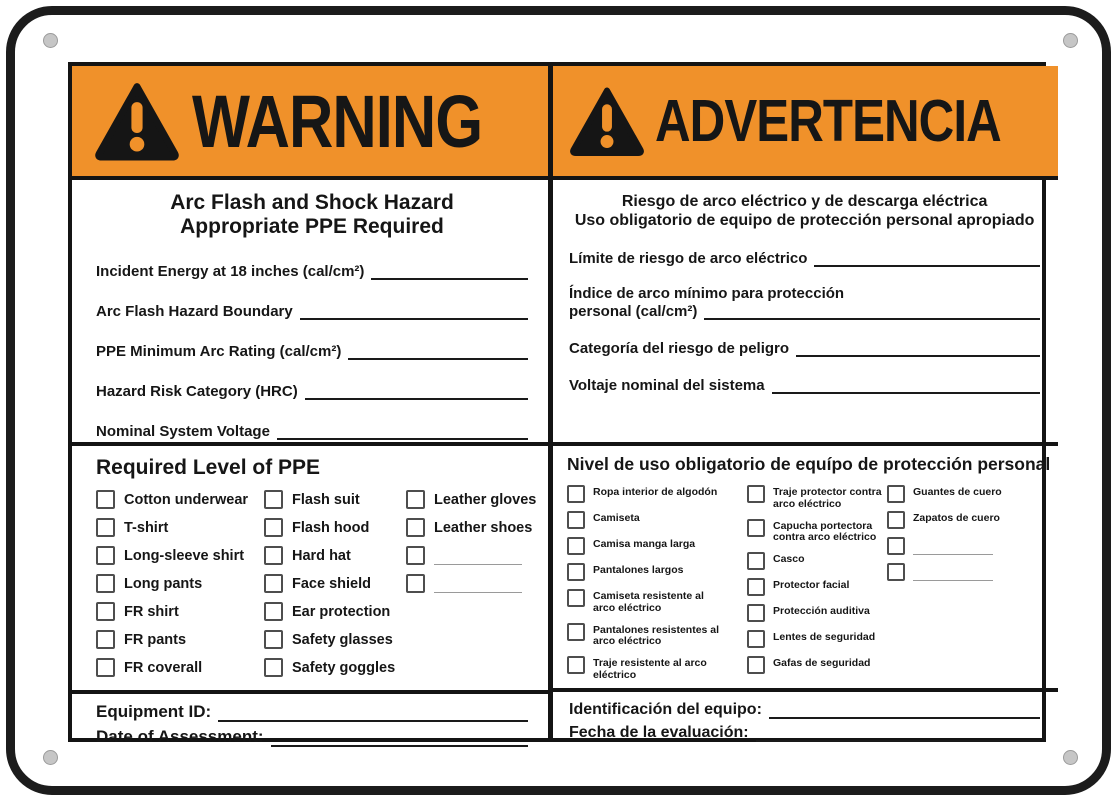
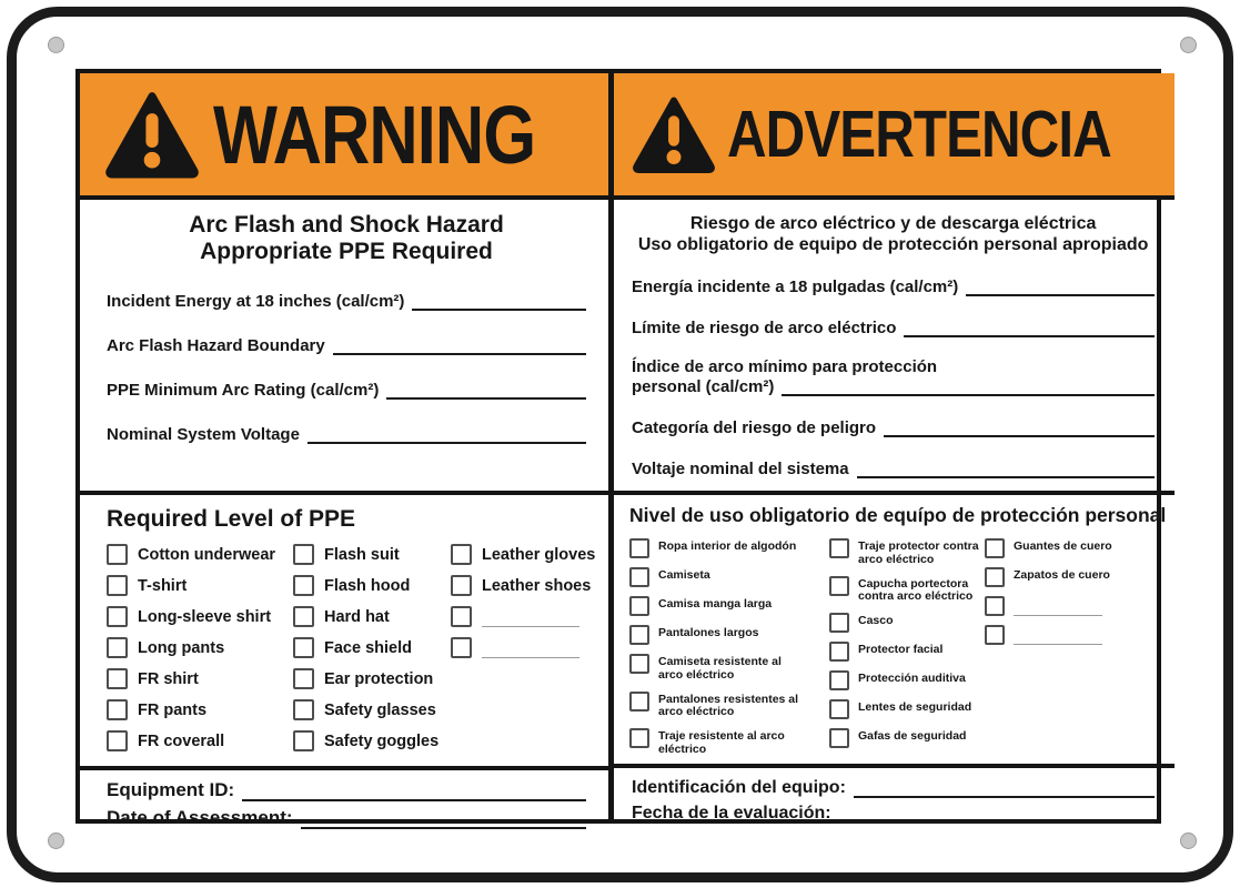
  WARNING
  Arc Flash and Shock Hazard
  Appropriate PPE Required
  Incident Energy at 18 inches (cal/cm²)
  Arc Flash Hazard Boundary
  PPE Minimum Arc Rating (cal/cm²)
- Hazard Risk Category (HRC)
  Nominal System Voltage
  Required Level of PPE
  Cotton underwear
  T-shirt
  Long-sleeve shirt
  Long pants
  FR shirt
  FR pants
  FR coverall
  Flash suit
  Flash hood
  Hard hat
  Face shield
  Ear protection
  Safety glasses
  Safety goggles
  Leather gloves
  Leather shoes
  Equipment ID:
  Date of Assessment:
  ADVERTENCIA
  Riesgo de arco eléctrico y de descarga eléctrica
  Uso obligatorio de equipo de protección personal apropiado
+ Energía incidente a 18 pulgadas (cal/cm²)
  Límite de riesgo de arco eléctrico
  Índice de arco mínimo para protección
  personal (cal/cm²)
  Categoría del riesgo de peligro
  Voltaje nominal del sistema
  Nivel de uso obligatorio de equípo de protección personal
  Ropa interior de algodón
  Camiseta
  Camisa manga larga
  Pantalones largos
  Camiseta resistente al
  arco eléctrico
  Pantalones resistentes al
  arco eléctrico
  Traje resistente al arco eléctrico
  Traje protector contra
  arco eléctrico
  Capucha portectora
  contra arco eléctrico
  Casco
  Protector facial
  Protección auditiva
  Lentes de seguridad
  Gafas de seguridad
  Guantes de cuero
  Zapatos de cuero
  Identificación del equipo:
  Fecha de la evaluación:
